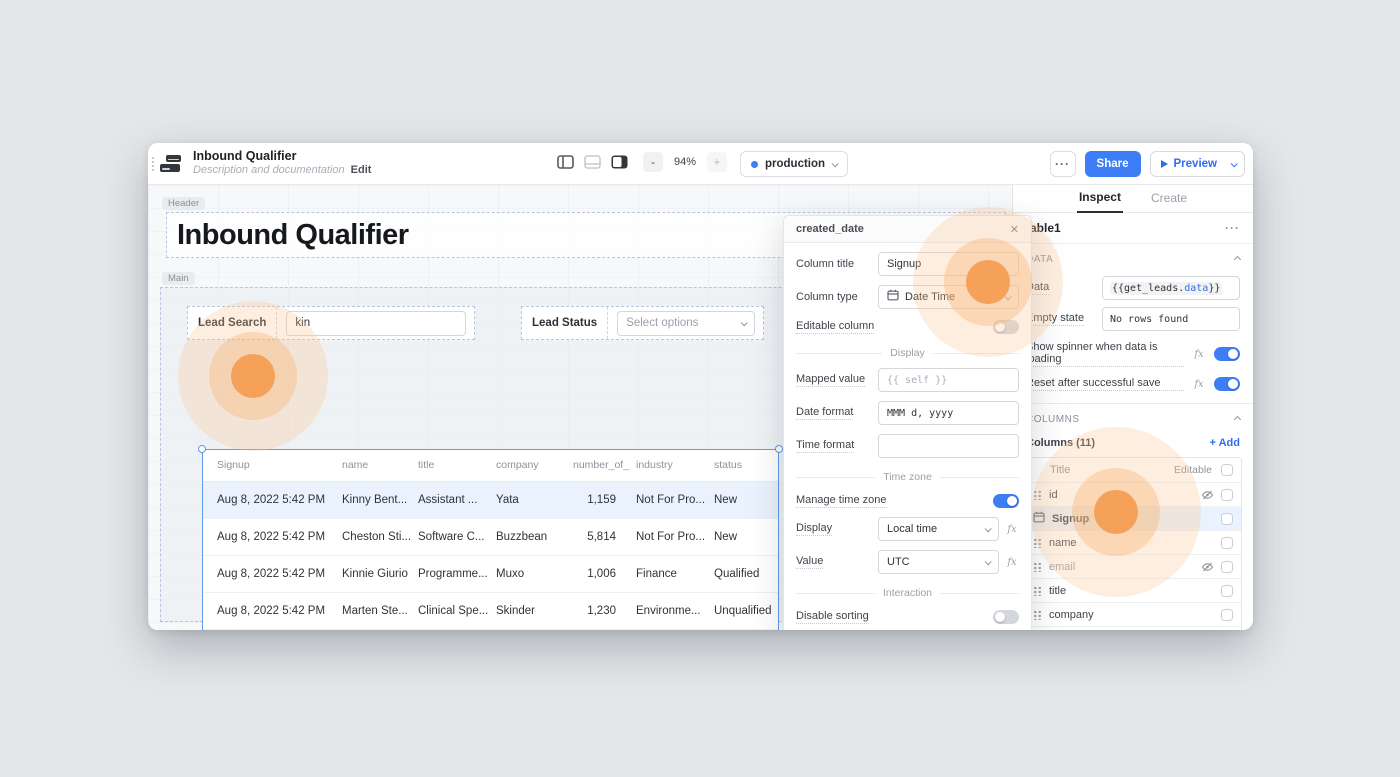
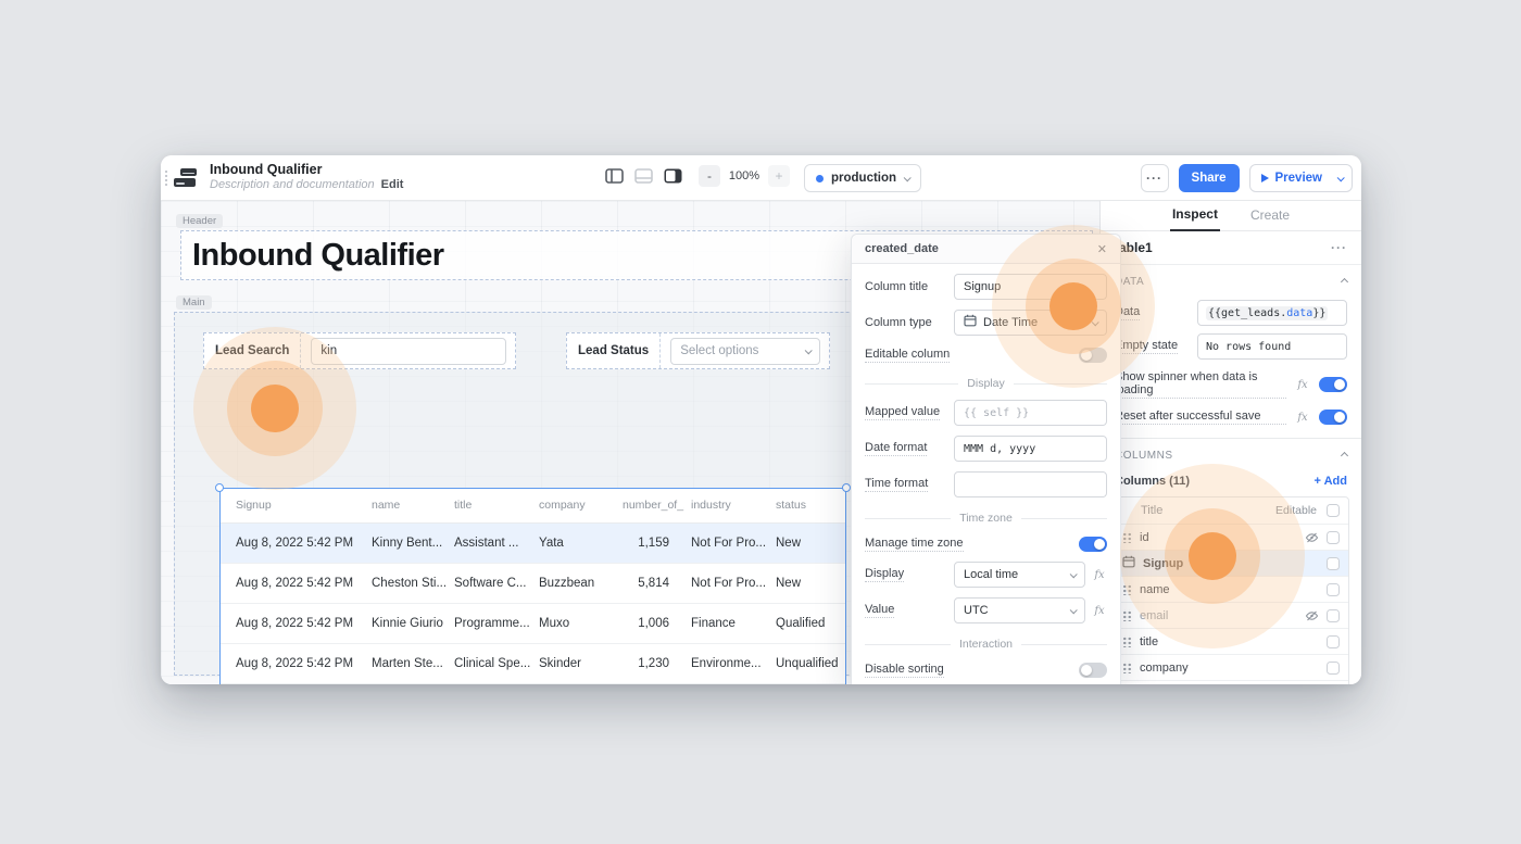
  Inbound Qualifier
  Description and documentation Edit
  -
- 94%
+ 100%
  +
  production
  ···
  Share
  Preview
  Header
  Inbound Qualifier
  Main
  Lead Search
  kin
  Lead Status
  Select options
  Signup	name	title	company	number_of_	industry	status
  Aug 8, 2022 5:42 PM	Kinny Bent...	Assistant ...	Yata	1,159	Not For Pro...	New
  Aug 8, 2022 5:42 PM	Cheston Sti...	Software C...	Buzzbean	5,814	Not For Pro...	New
  Aug 8, 2022 5:42 PM	Kinnie Giurio	Programme...	Muxo	1,006	Finance	Qualified
  Aug 8, 2022 5:42 PM	Marten Ste...	Clinical Spe...	Skinder	1,230	Environme...	Unqualified
  Inspect
  Create
  able1
  ···
  ATA
  ata
  {{get_leads.data}}
  mpty state
  No rows found
  how spinner when data is ading
  fx
  eset after successful save
  fx
  OLUMNS
  olumns (11)
  + Add
  Title
  Editable
  id
  Signup
  name
  email
  title
  company
  created_date
  ✕
  Column title
  Signup
  Column type
  Date Time
  Editable column
  Display
  Mapped value
  {{ self }}
  Date format
  MMM d, yyyy
  Time format
  Time zone
  Manage time zone
  Display
  Local time
  fx
  Value
  UTC
  fx
  Interaction
  Disable sorting
